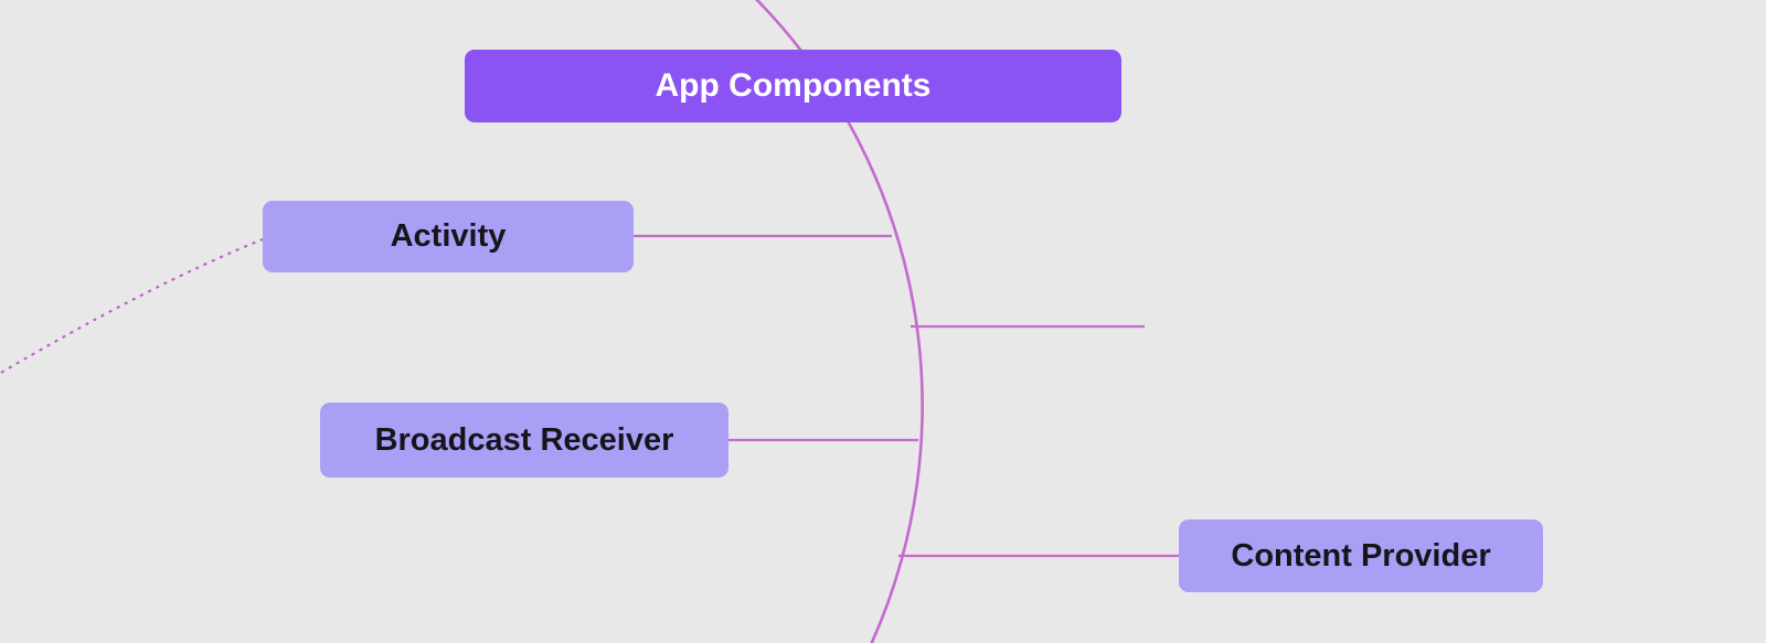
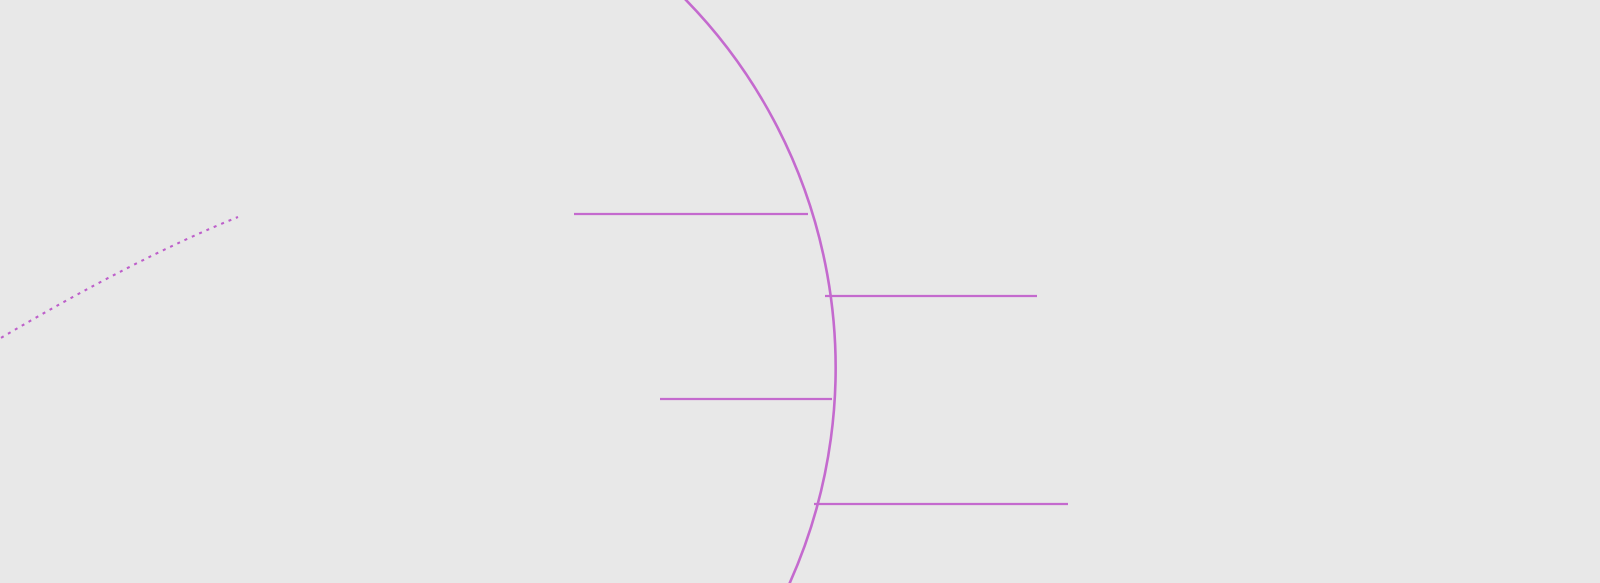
- App Components
- Activity
- Broadcast Receiver
- Content Provider
